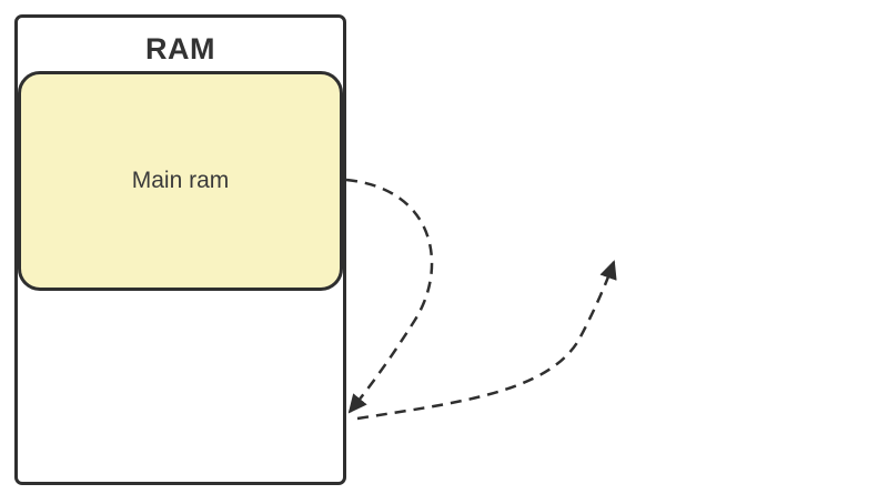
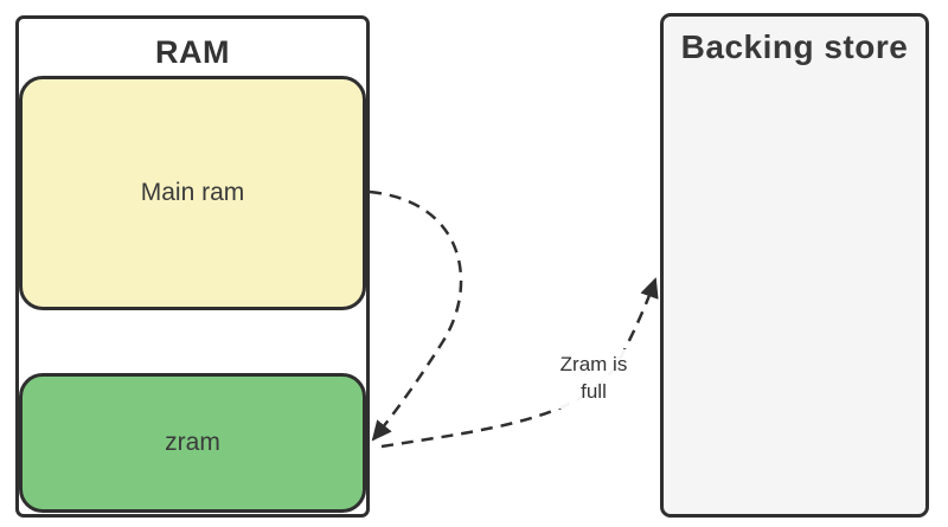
  RAM
  Main ram
+ zram
+ Backing store
+ Zram is full
